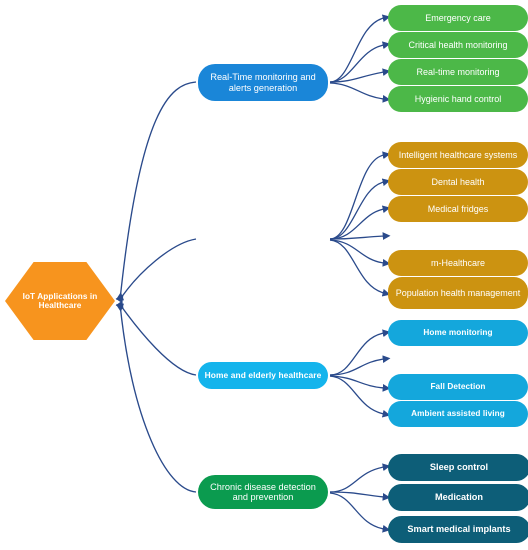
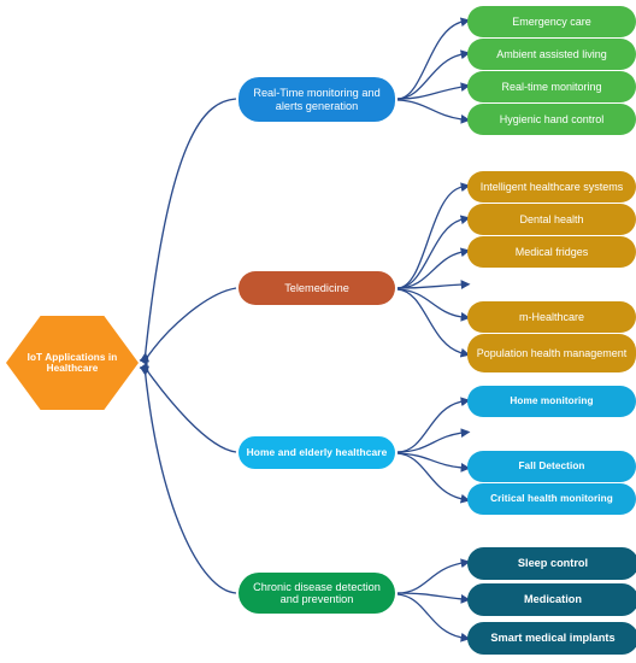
  IoT Applications in Healthcare
  Real-Time monitoring and alerts generation
+ Telemedicine
  Home and elderly healthcare
  Chronic disease detection and prevention
  Emergency care
- Critical health monitoring
+ Ambient assisted living
  Real-time monitoring
  Hygienic hand control
  Intelligent healthcare systems
  Dental health
  Medical fridges
  m-Healthcare
  Population health management
  Home monitoring
  Fall Detection
- Ambient assisted living
+ Critical health monitoring
  Sleep control
  Medication
  Smart medical implants
